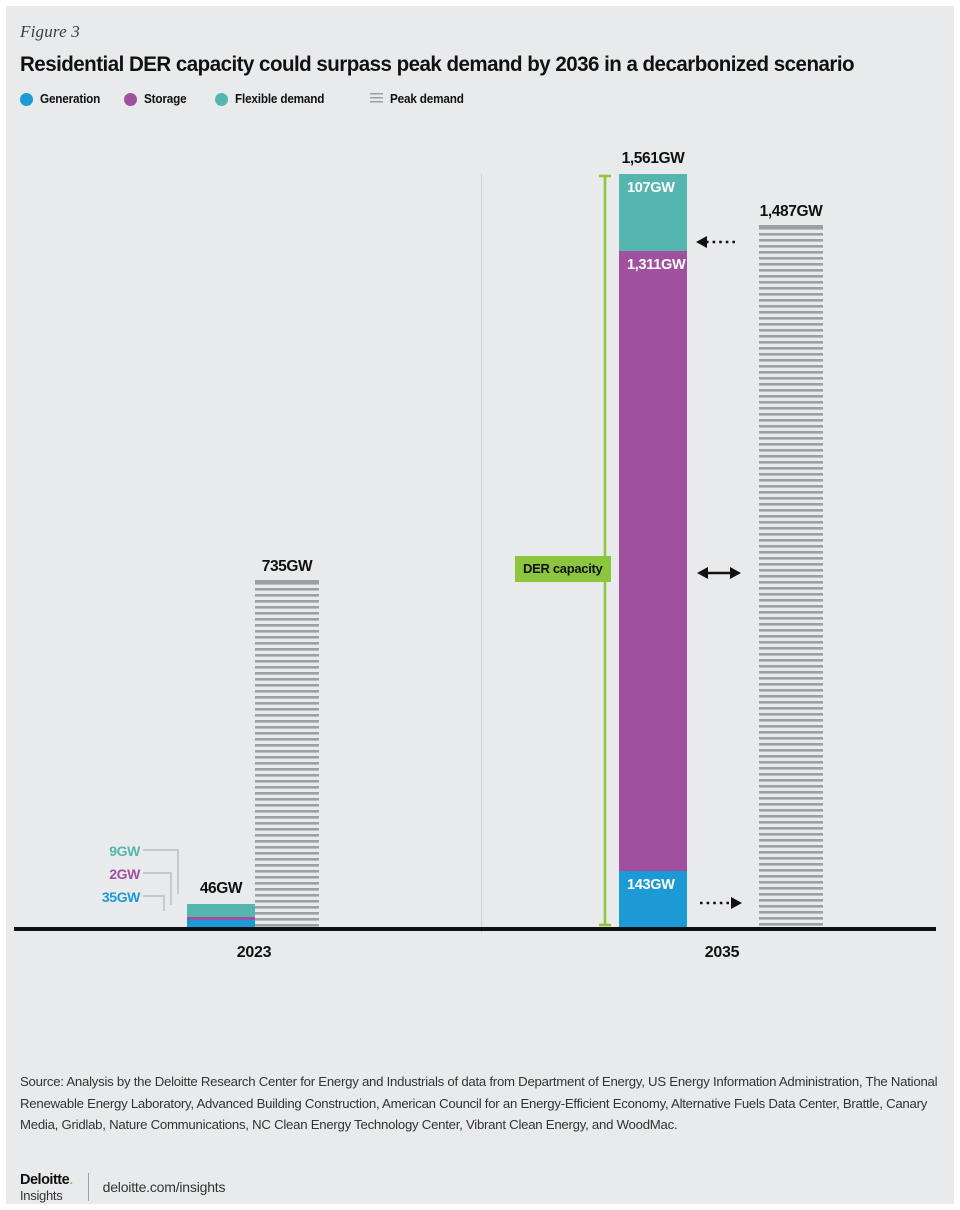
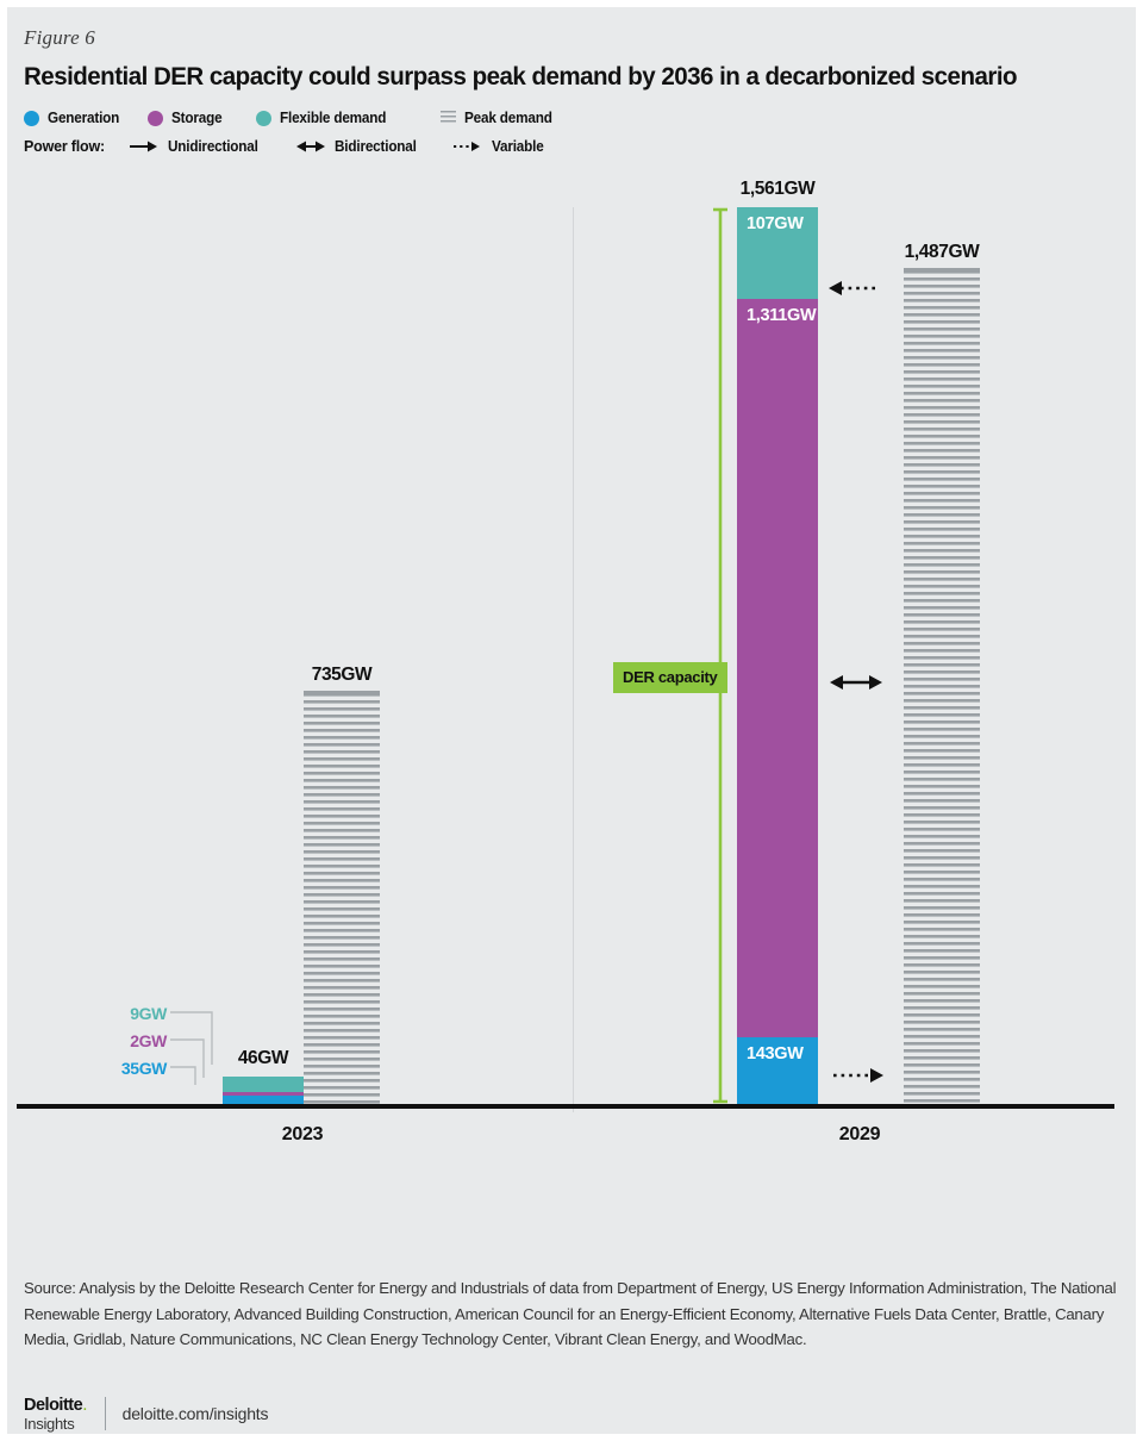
- Figure 3
+ Figure 6
  Residential DER capacity could surpass peak demand by 2036 in a decarbonized scenario
  Generation
  Storage
  Flexible demand
  Peak demand
+ Power flow:
+ Unidirectional
+ Bidirectional
+ Variable
  46GW
  735GW
  9GW
  2GW
  35GW
  DER capacity
  1,561GW
  107GW
  1,311GW
  143GW
  1,487GW
  2023
- 2035
+ 2029
  Source: Analysis by the Deloitte Research Center for Energy and Industrials of data from Department of Energy, US Energy Information Administration, The National Renewable Energy Laboratory, Advanced Building Construction, American Council for an Energy-Efficient Economy, Alternative Fuels Data Center, Brattle, Canary Media, Gridlab, Nature Communications, NC Clean Energy Technology Center, Vibrant Clean Energy, and WoodMac.
  Deloitte.
  Insights
  deloitte.com/insights
